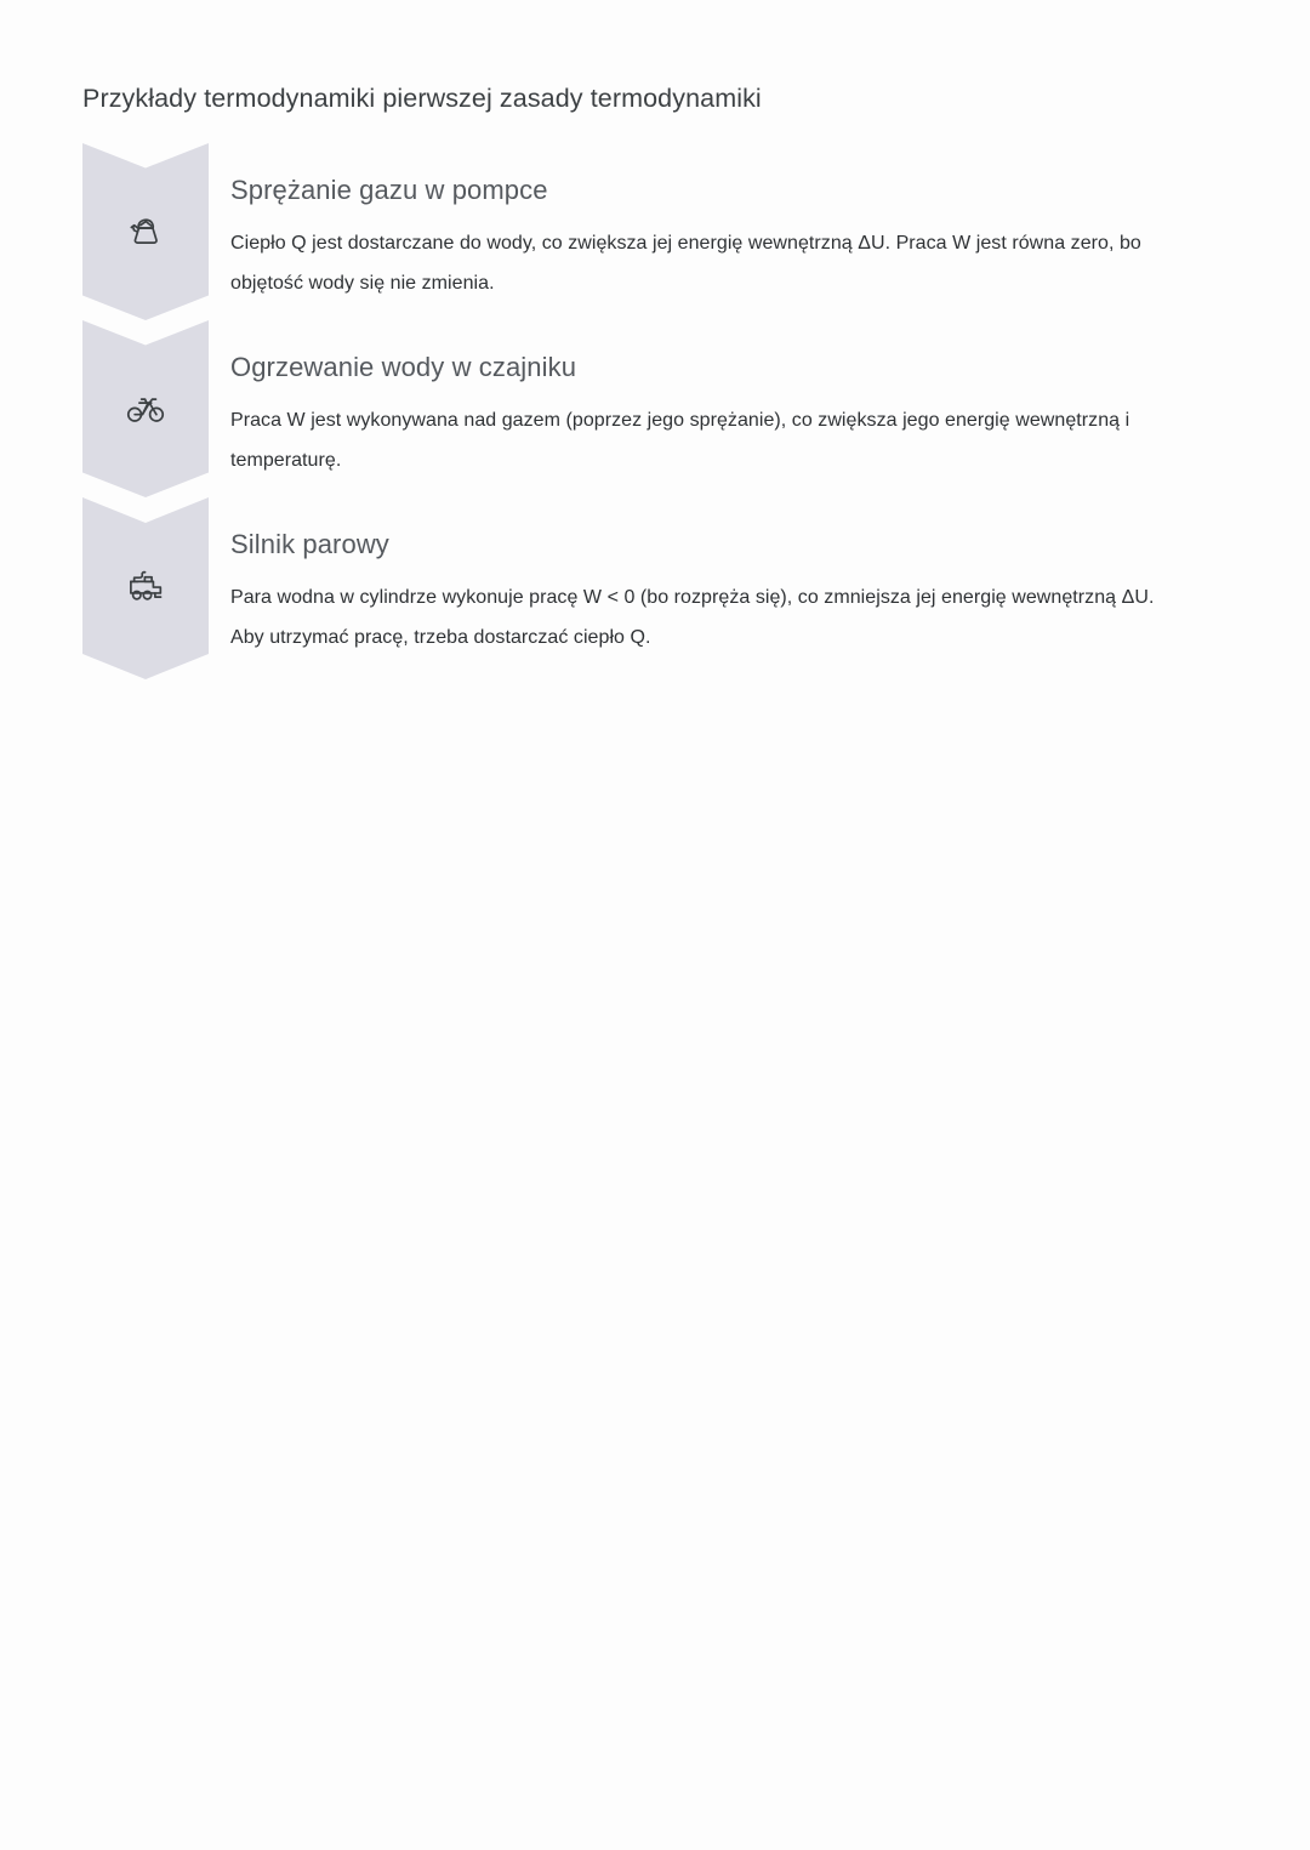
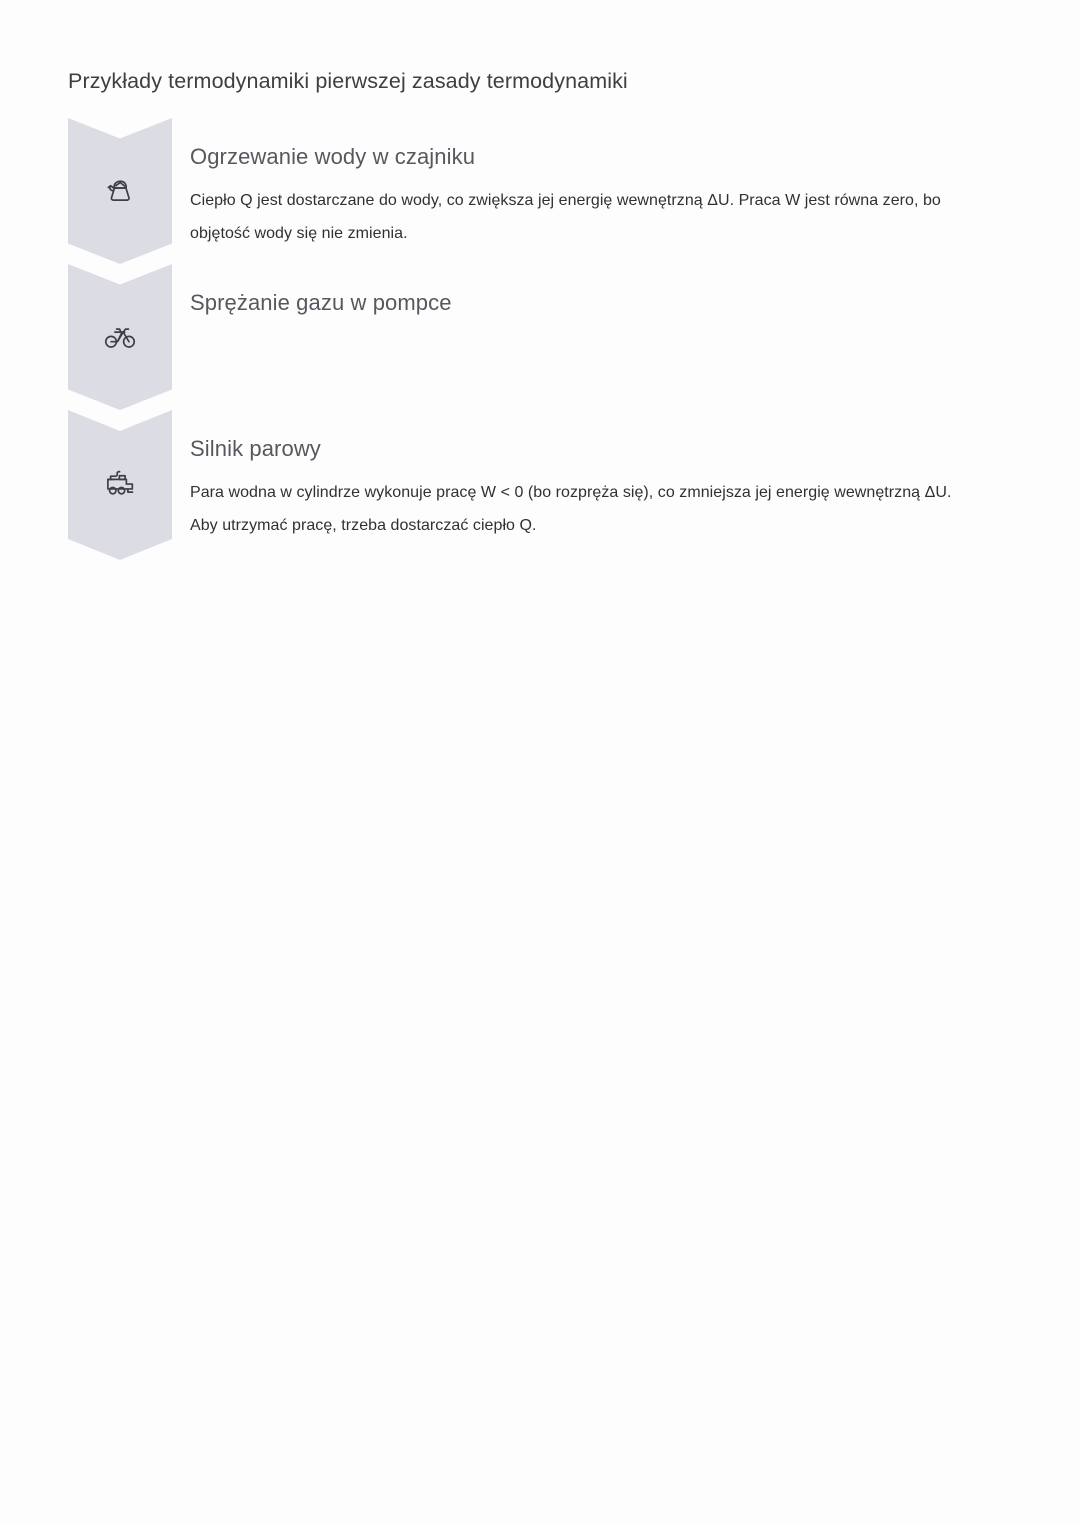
  Przykłady termodynamiki pierwszej zasady termodynamiki
- Sprężanie gazu w pompce
+ Ogrzewanie wody w czajniku
  Ciepło Q jest dostarczane do wody, co zwiększa jej energię wewnętrzną ΔU. Praca W jest równa zero, bo objętość wody się nie zmienia.
- Ogrzewanie wody w czajniku
+ Sprężanie gazu w pompce
- Praca W jest wykonywana nad gazem (poprzez jego sprężanie), co zwiększa jego energię wewnętrzną i temperaturę.
  Silnik parowy
  Para wodna w cylindrze wykonuje pracę W < 0 (bo rozpręża się), co zmniejsza jej energię wewnętrzną ΔU. Aby utrzymać pracę, trzeba dostarczać ciepło Q.
